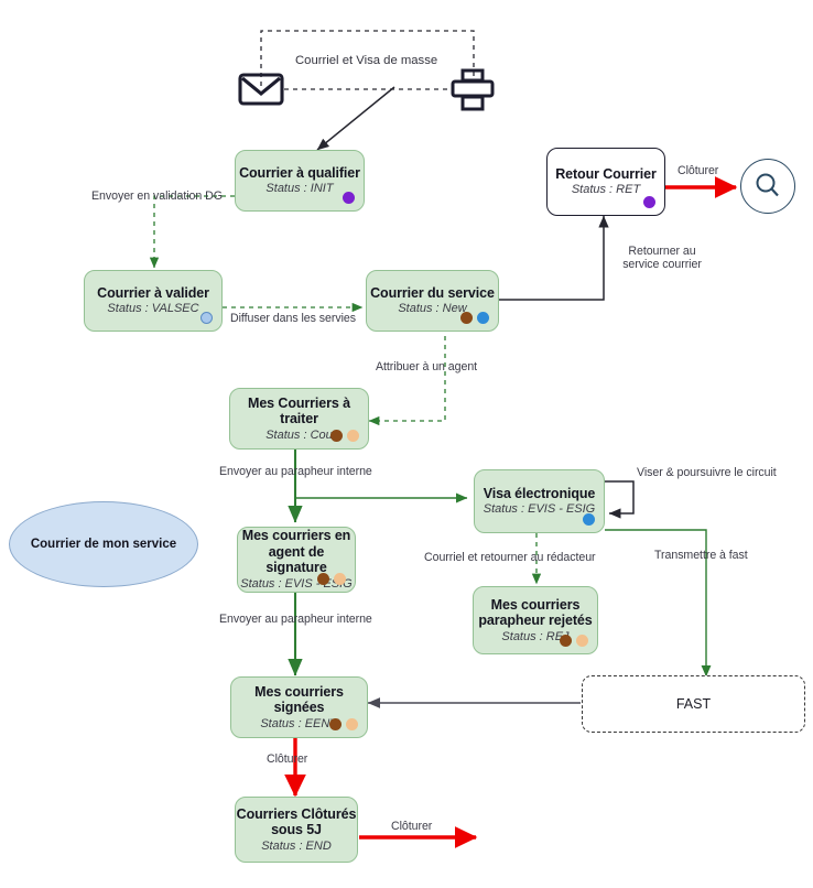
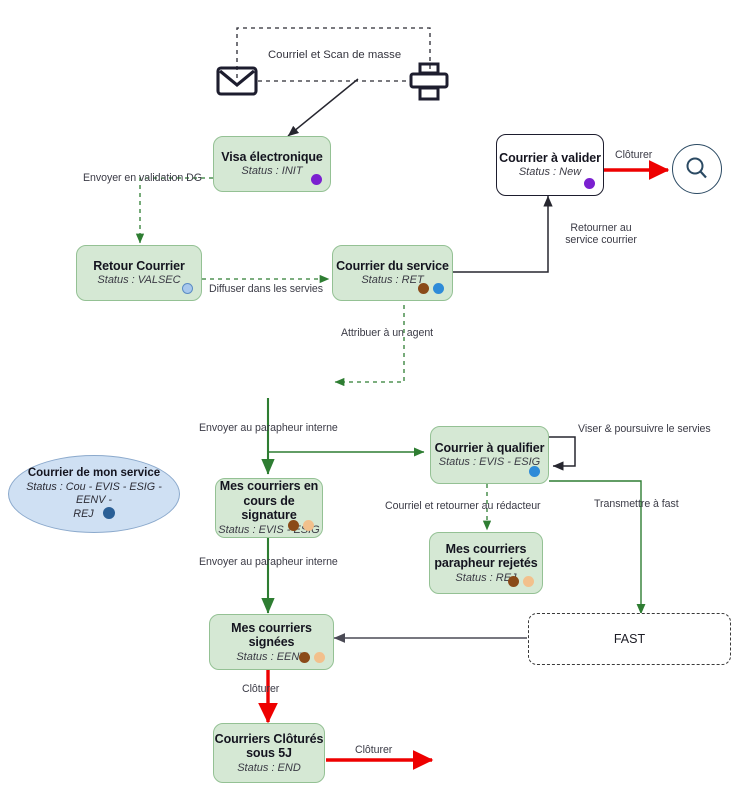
- Courriel et Visa de masse
+ Courriel et Scan de masse
- Courrier à qualifier
+ Visa électronique
  Status : INIT
- Retour Courrier
+ Courrier à valider
- Status : RET
+ Status : New
- Courrier à valider
+ Retour Courrier
  Status : VALSEC
  Courrier du service
- Status : New
+ Status : RET
- Mes Courriers à traiter
- Status : Cou
- Visa électronique
+ Courrier à qualifier
  Status : EVIS - ESIG
- Mes courriers en agent de signature
+ Mes courriers en cours de signature
  Status : EVIS - EG
  Mes courriers parapheur rejetés
  Status : RE
  Mes courriers signées
  Status : EEN
  Courriers Clôturés sous 5J
  Status : END
  FAST
  Envoyer en validation DG
  Diffuser dans les servies
  Clôturer
  Retourner au
  service courrier
  Attribuer à un agent
  Envoyer au parapheur interne
  Envoyer au parapheur interne
- Viser & poursuivre le circuit
+ Viser & poursuivre le servies
  Courriel et retourner au rédacteur
  Transmettre à fast
  Clôturer
  Clôturer
  Courrier de mon service
+ Status : Cou - EVIS - ESIG - EENV -
+ REJ
